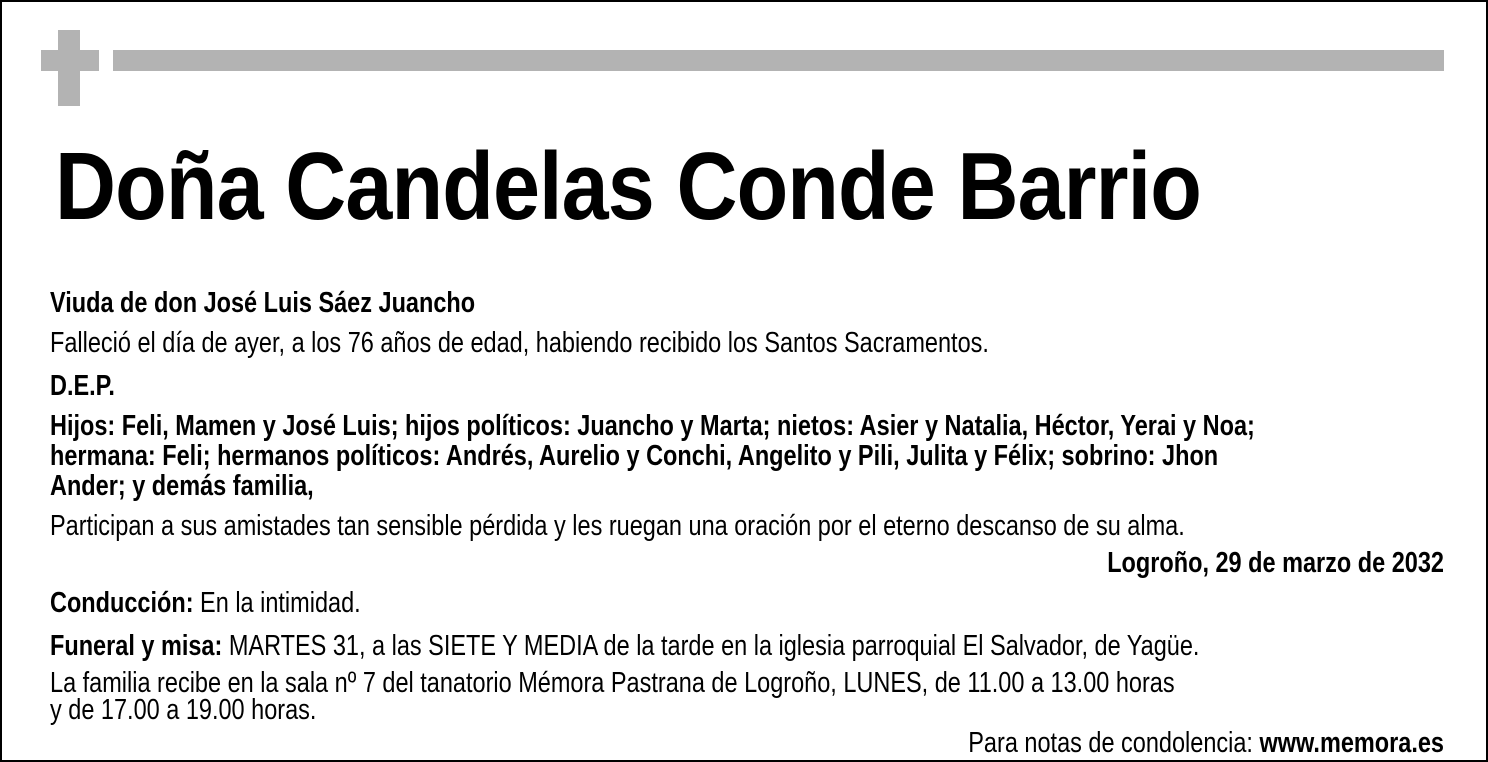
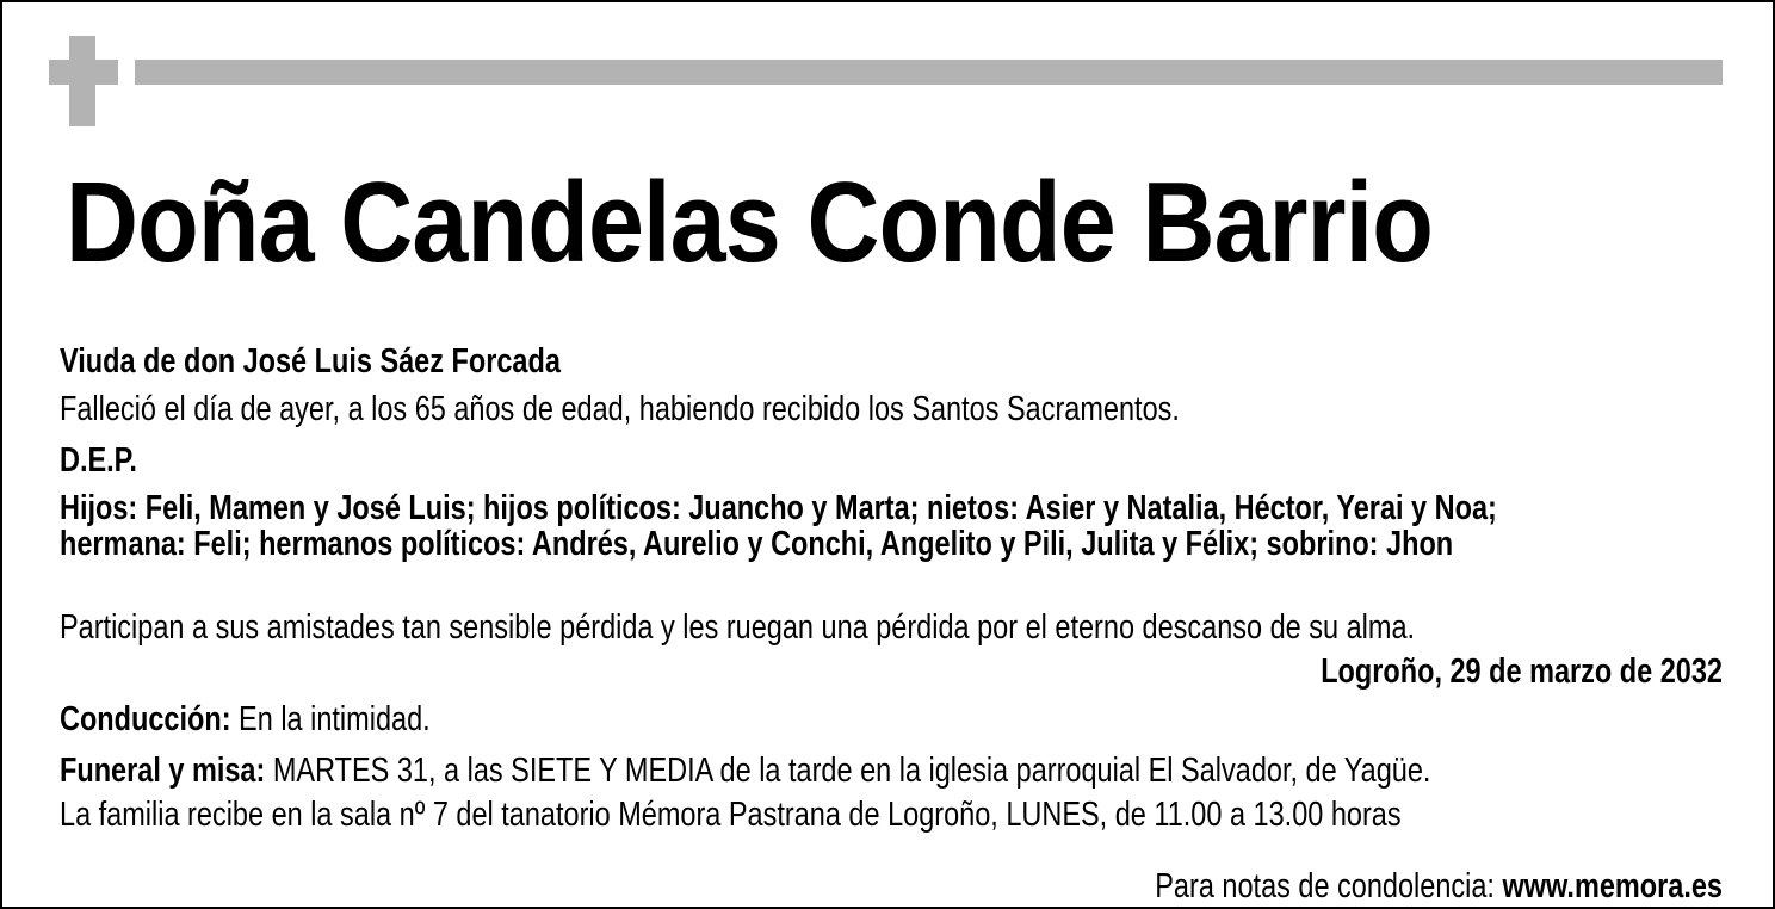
  Doña Candelas Conde Barrio
- Viuda de don José Luis Sáez Juancho
+ Viuda de don José Luis Sáez Forcada
- Falleció el día de ayer, a los 76 años de edad, habiendo recibido los Santos Sacramentos.
+ Falleció el día de ayer, a los 65 años de edad, habiendo recibido los Santos Sacramentos.
  D.E.P.
  Hijos: Feli, Mamen y José Luis; hijos políticos: Juancho y Marta; nietos: Asier y Natalia, Héctor, Yerai y Noa;
  hermana: Feli; hermanos políticos: Andrés, Aurelio y Conchi, Angelito y Pili, Julita y Félix; sobrino: Jhon
- Ander; y demás familia,
- Participan a sus amistades tan sensible pérdida y les ruegan una oración por el eterno descanso de su alma.
+ Participan a sus amistades tan sensible pérdida y les ruegan una pérdida por el eterno descanso de su alma.
  Logroño, 29 de marzo de 2032
  Conducción: En la intimidad.
  Funeral y misa: MARTES 31, a las SIETE Y MEDIA de la tarde en la iglesia parroquial El Salvador, de Yagüe.
  La familia recibe en la sala nº 7 del tanatorio Mémora Pastrana de Logroño, LUNES, de 11.00 a 13.00 horas
- y de 17.00 a 19.00 horas.
  Para notas de condolencia: www.memora.es
